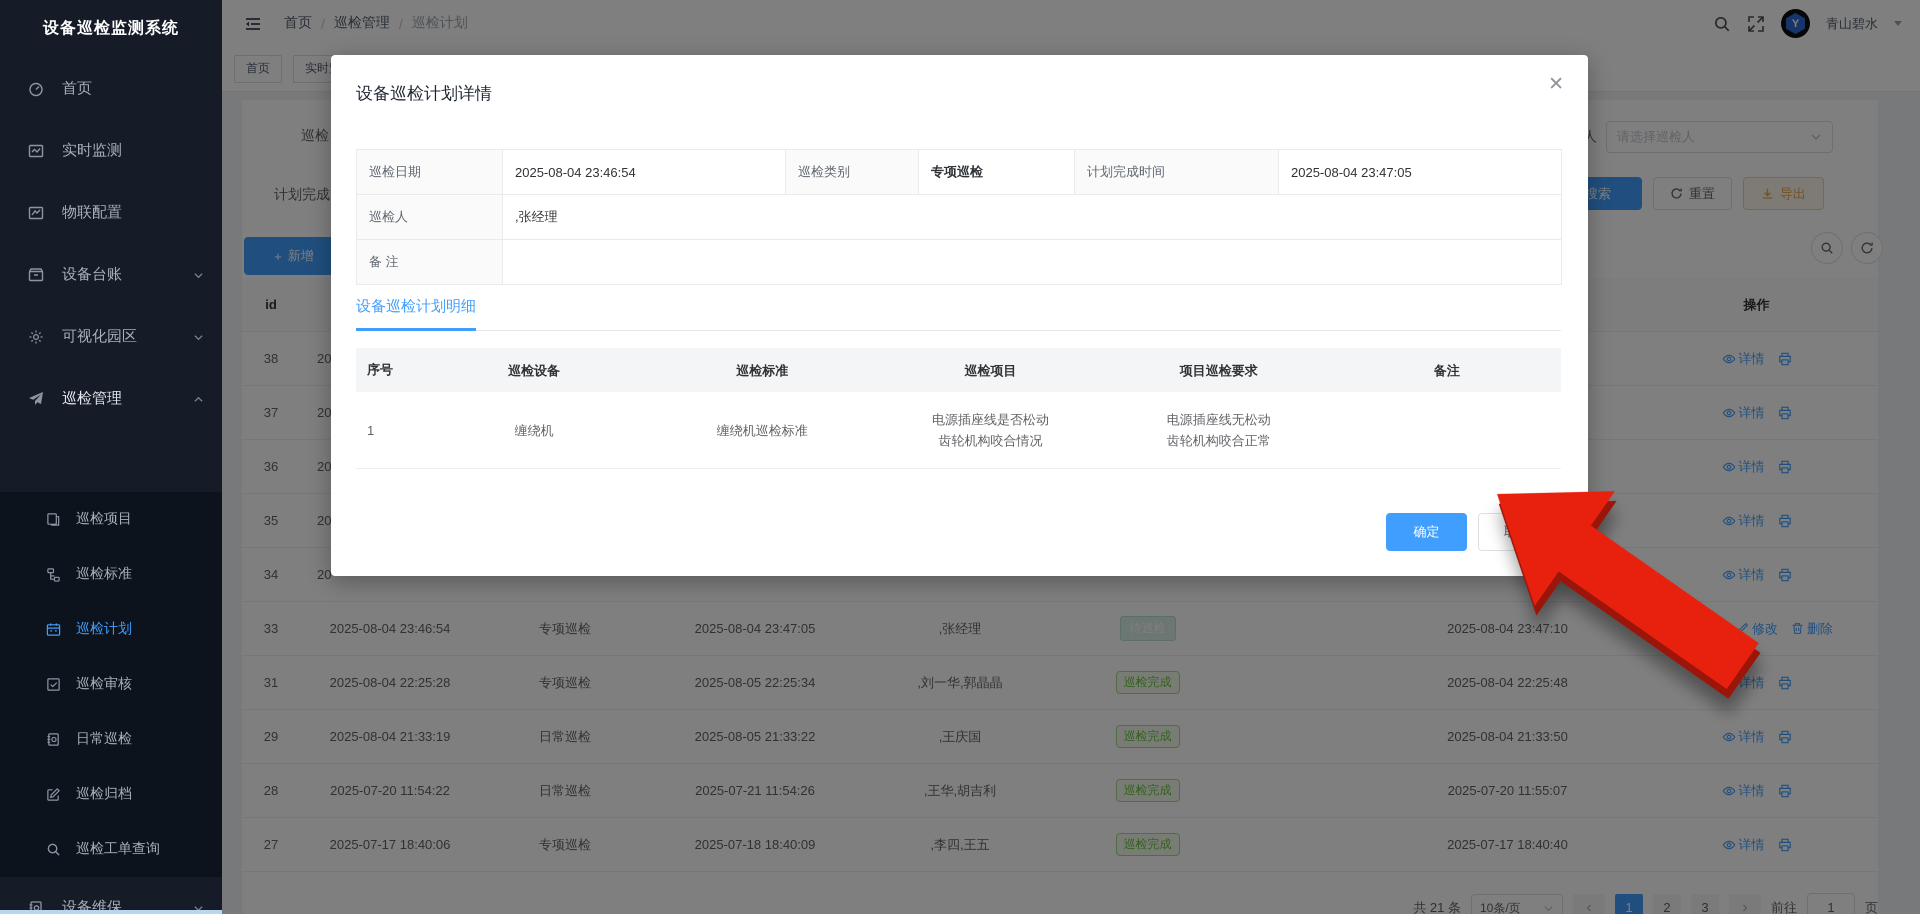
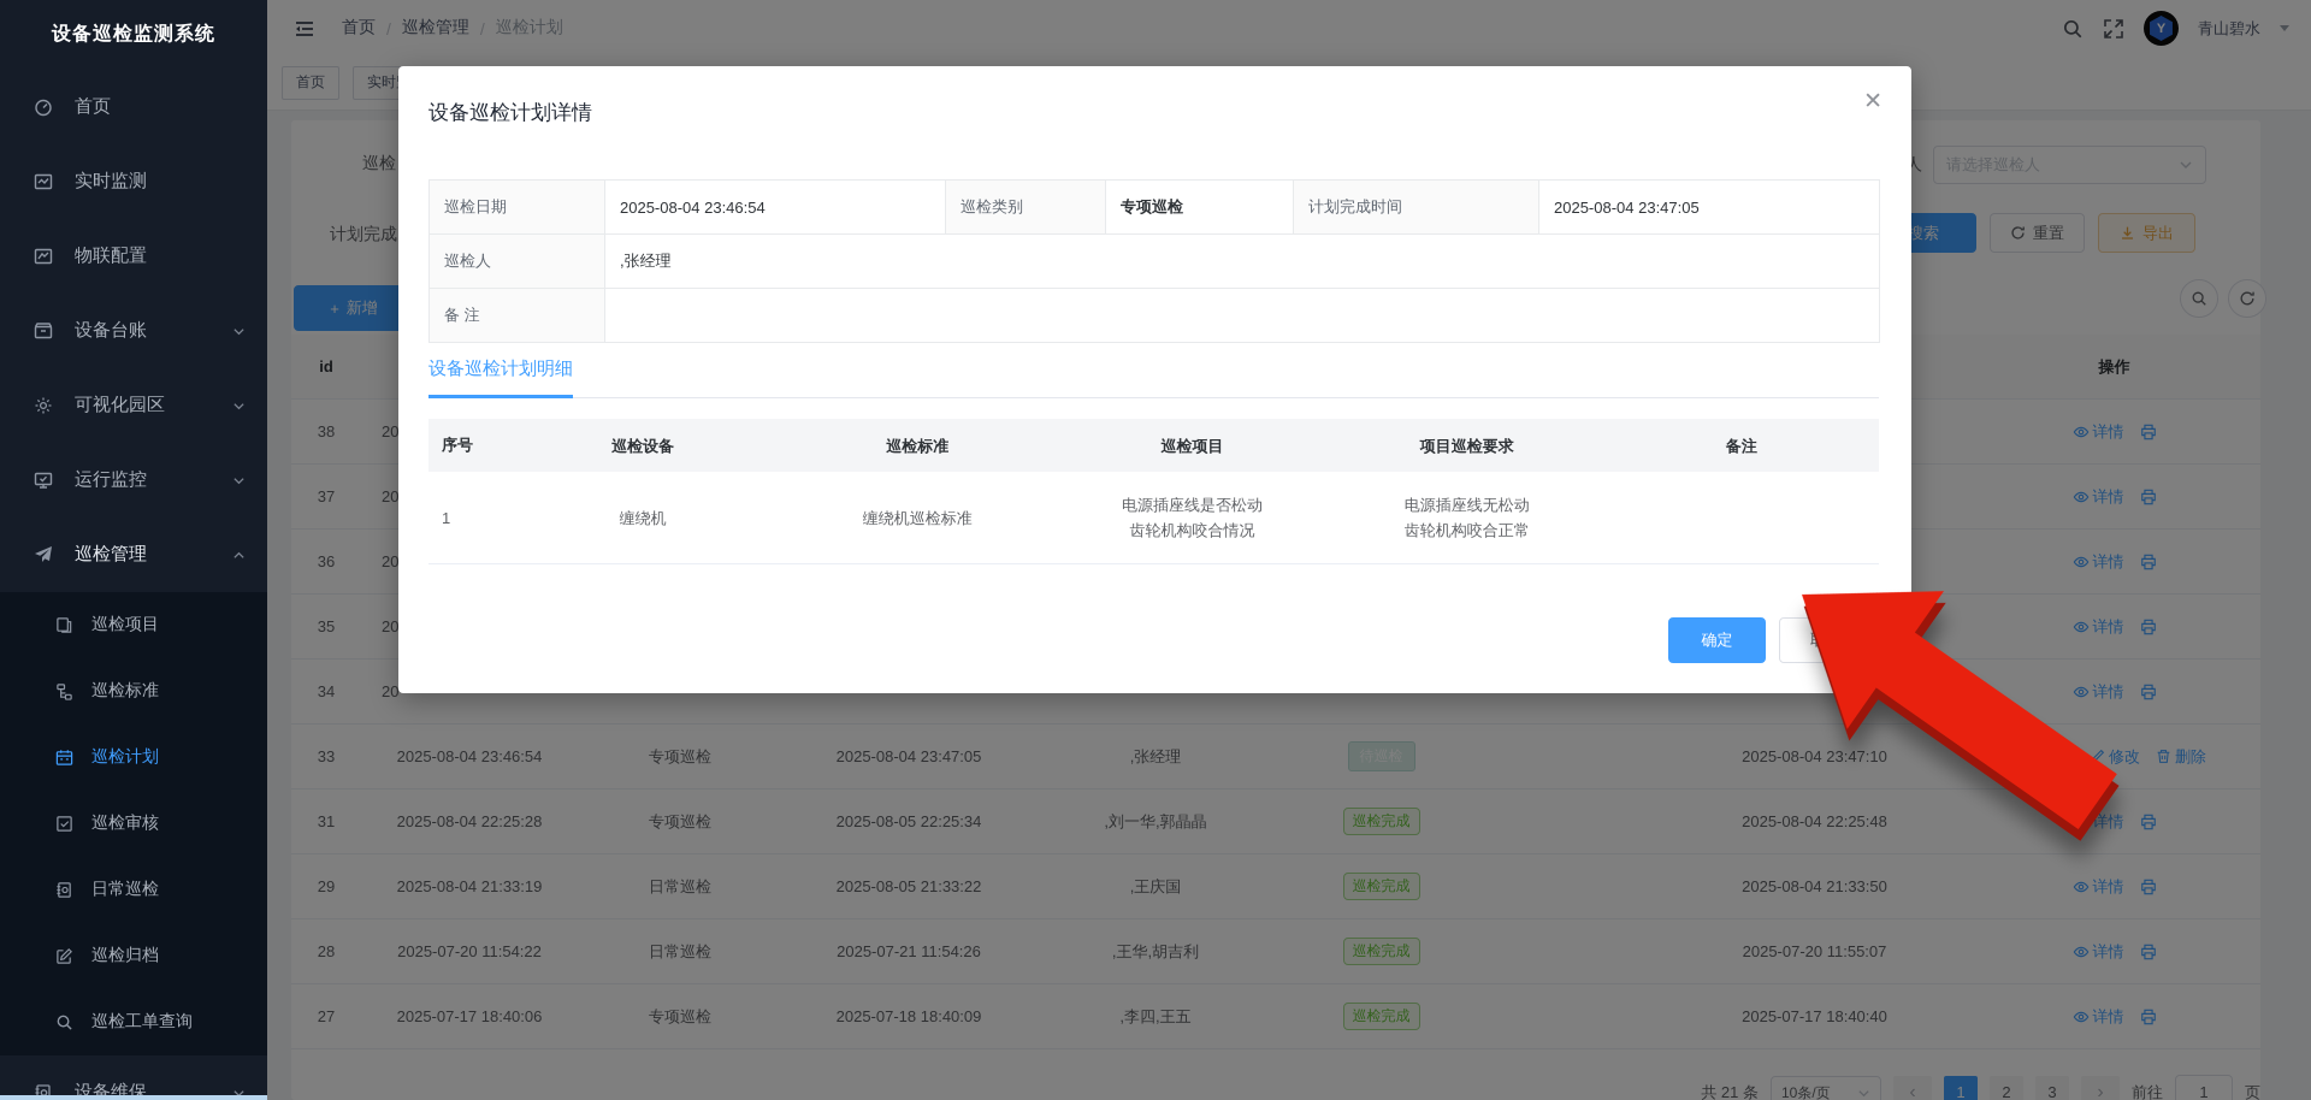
  设备巡检监测系统
  首页
  实时监测
  物联配置
  设备台账
  可视化园区
+ 运行监控
  巡检管理
  巡检项目
  巡检标准
  巡检计划
  巡检审核
  日常巡检
  巡检归档
  巡检工单查询
  设备维保
  首页
  /
  巡检管理
  /
  巡检计划
  Y
  青山碧水
  首页
  巡检
  计划完成
  人
  请选择巡检人
  搜索
  重置
  导出
  +
  新增
  id
  操作
  38
  20
  详情
  37
  20
  详情
  36
  20
  详情
  35
  20
  详情
  34
  20
  详情
  33
  2025-08-04 23:46:54
  专项巡检
  2025-08-04 23:47:05
  ,张经理
  2025-08-04 23:47:10
  修改
  删除
  31
  2025-08-04 22:25:28
  专项巡检
  2025-08-05 22:25:34
  ,刘一华,郭晶晶
  巡检完成
  2025-08-04 22:25:48
  详情
  29
  2025-08-04 21:33:19
  日常巡检
  2025-08-05 21:33:22
  ,王庆国
  巡检完成
  2025-08-04 21:33:50
  详情
  28
  2025-07-20 11:54:22
  日常巡检
  2025-07-21 11:54:26
  ,王华,胡吉利
  巡检完成
  2025-07-20 11:55:07
  详情
  27
  2025-07-17 18:40:06
  专项巡检
  2025-07-18 18:40:09
  ,李四,王五
  巡检完成
  2025-07-17 18:40:40
  详情
  共 21 条
  10条/页
  ‹
  1
  2
  3
  ›
  前往
  1
  页
  设备巡检计划详情
  ✕
  巡检日期
  2025-08-04 23:46:54
  巡检类别
  专项巡检
  计划完成时间
  2025-08-04 23:47:05
  巡检人
  ,张经理
  备 注
  设备巡检计划明细
  序号
  巡检设备
  巡检标准
  巡检项目
  项目巡检要求
  备注
  1
  缠绕机
  缠绕机巡检标准
  电源插座线是否松动
  齿轮机构咬合情况
  电源插座线无松动
  齿轮机构咬合正常
  确定
